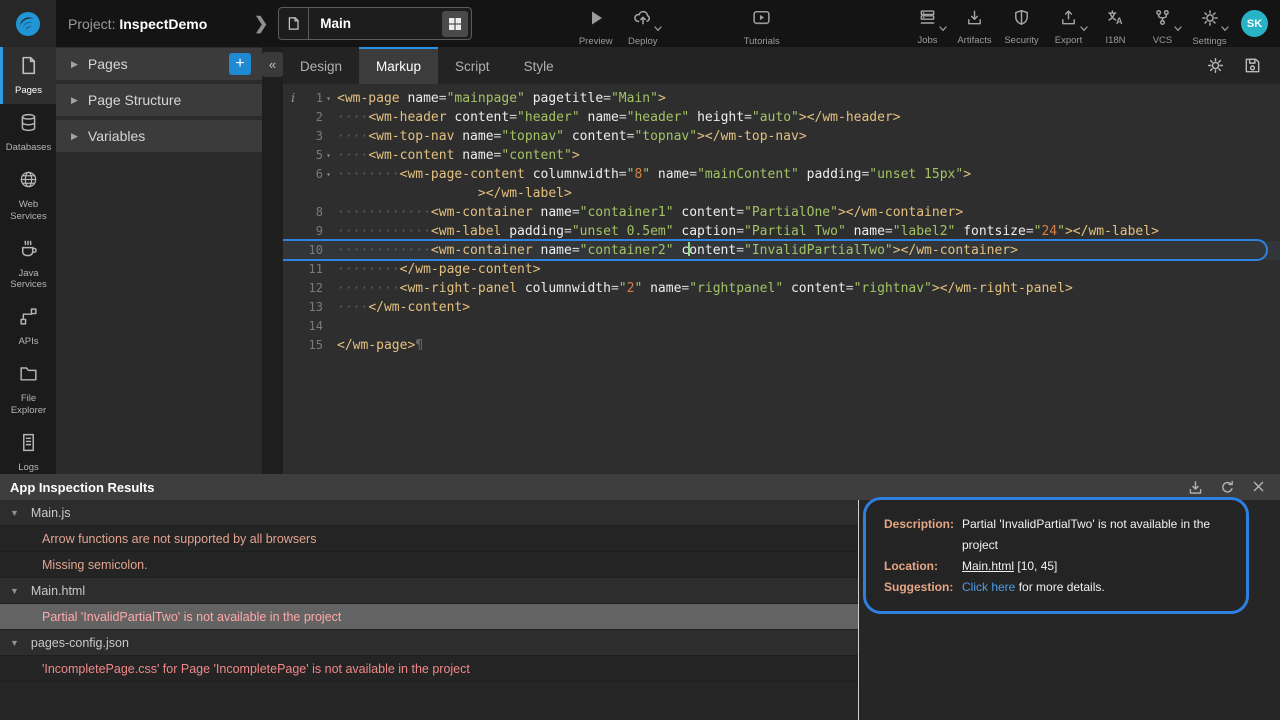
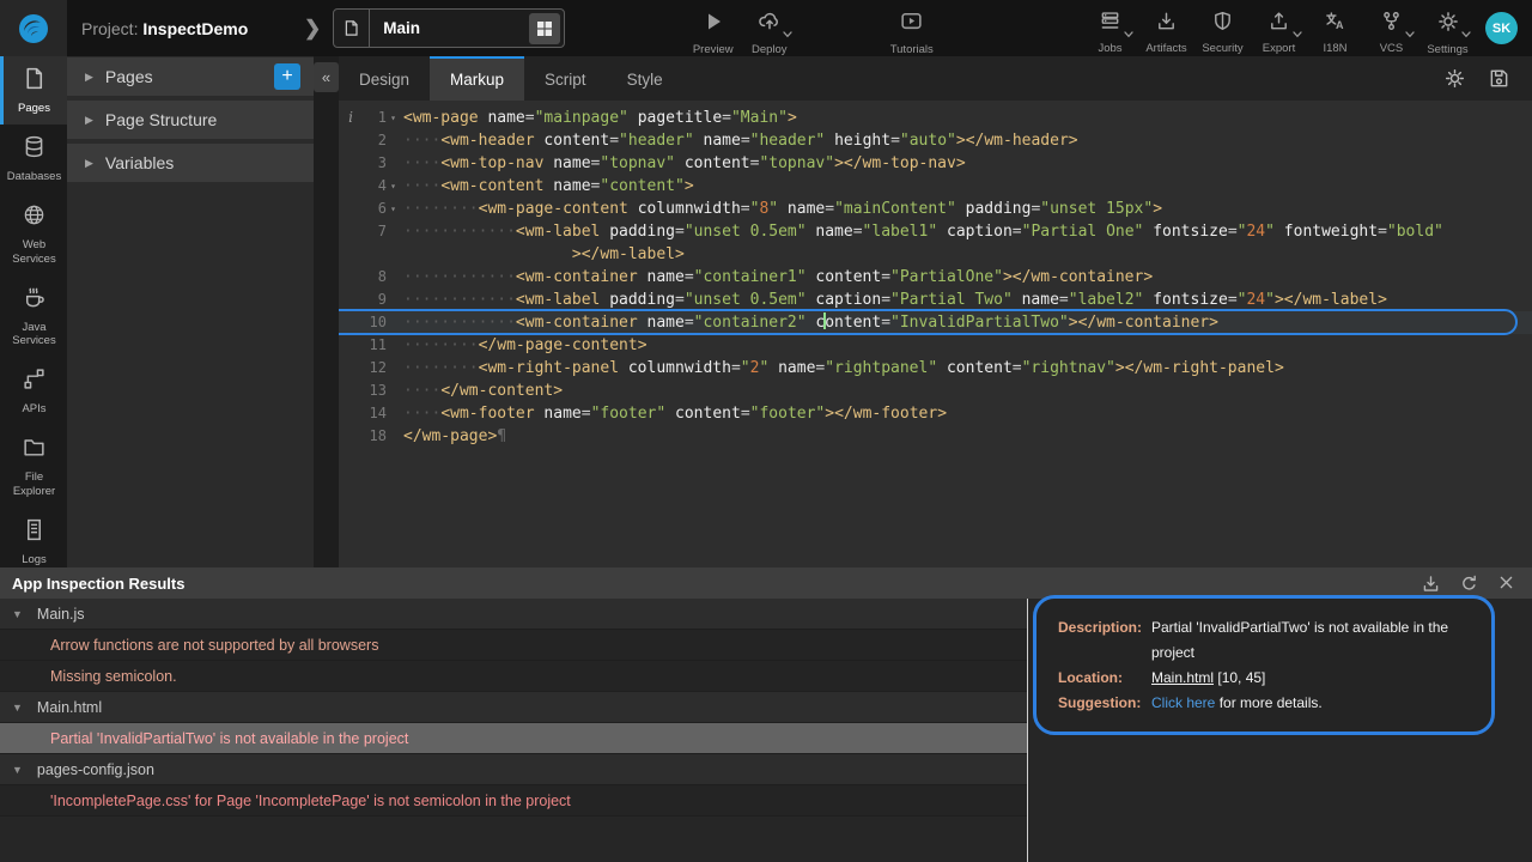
  Project: InspectDemo
  ❯
  Main
  Preview
  Deploy
  Tutorials
  Jobs
  Artifacts
  Security
  Export
  A
  I18N
  VCS
  Settings
  SK
  Pages
  Databases
  Web Services
  Java Services
  APIs
  File Explorer
  Logs
  ▶
  Pages
  +
  ▶
  Page Structure
  ▶
  Variables
  «
  Design
  Markup
  Script
  Style
  i
  1 ▾
  <wm-page name="mainpage" pagetitle="Main">
  2
  ····<wm-header content="header" name="header" height="auto"></wm-header>
  3
  ····<wm-top-nav name="topnav" content="topnav"></wm-top-nav>
- 5 ▾
+ 4 ▾
  ····<wm-content name="content">
  6 ▾
  ········<wm-page-content columnwidth="8" name="mainContent" padding="unset 15px">
+ 7
+ ············<wm-label padding="unset 0.5em" name="label1" caption="Partial One" fontsize="24" fontweight="bold"
  ></wm-label>
  8
  ············<wm-container name="container1" content="PartialOne"></wm-container>
  9
  ············<wm-label padding="unset 0.5em" caption="Partial Two" name="label2" fontsize="24"></wm-label>
  10
  ············<wm-container name="container2" content="InvalidPartialTwo"></wm-container>
  11
  ········</wm-page-content>
  12
  ········<wm-right-panel columnwidth="2" name="rightpanel" content="rightnav"></wm-right-panel>
  13
  ····</wm-content>
  14
+ ····<wm-footer name="footer" content="footer"></wm-footer>
- 15
+ 18
  </wm-page>¶
  App Inspection Results
  ▼
  Main.js
  Arrow functions are not supported by all browsers
  Missing semicolon.
  ▼
  Main.html
  Partial 'InvalidPartialTwo' is not available in the project
  ▼
  pages-config.json
- 'IncompletePage.css' for Page 'IncompletePage' is not available in the project
+ 'IncompletePage.css' for Page 'IncompletePage' is not semicolon in the project
  Description:
  Partial 'InvalidPartialTwo' is not available in the project
  Location:
  Main.html [10, 45]
  Suggestion:
  Click here for more details.
